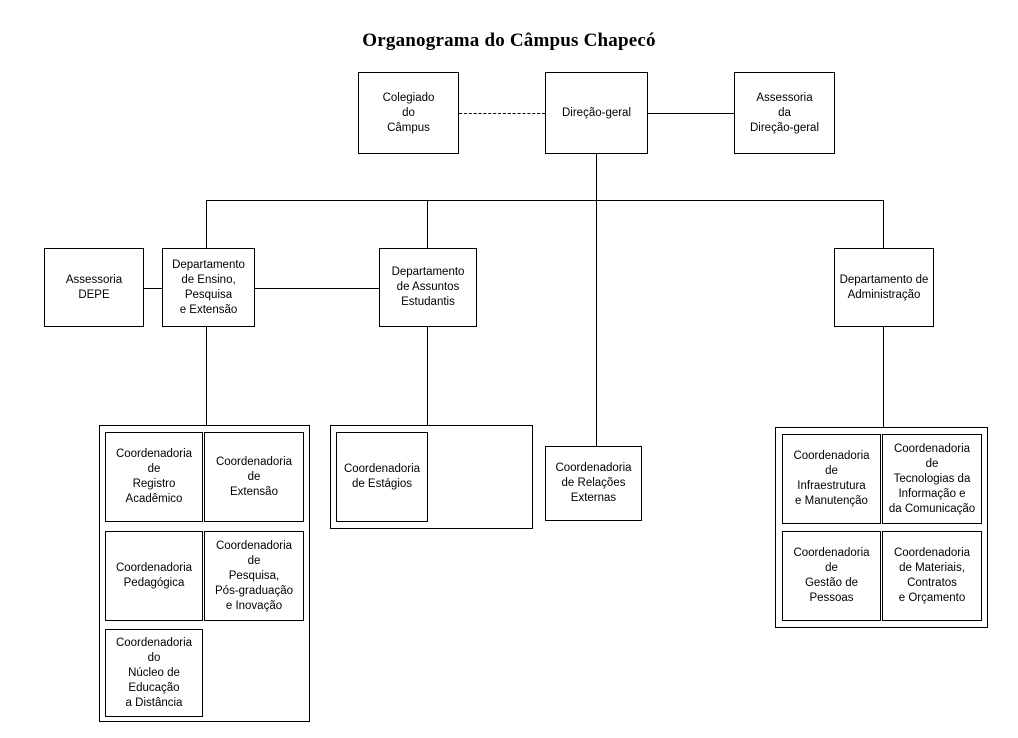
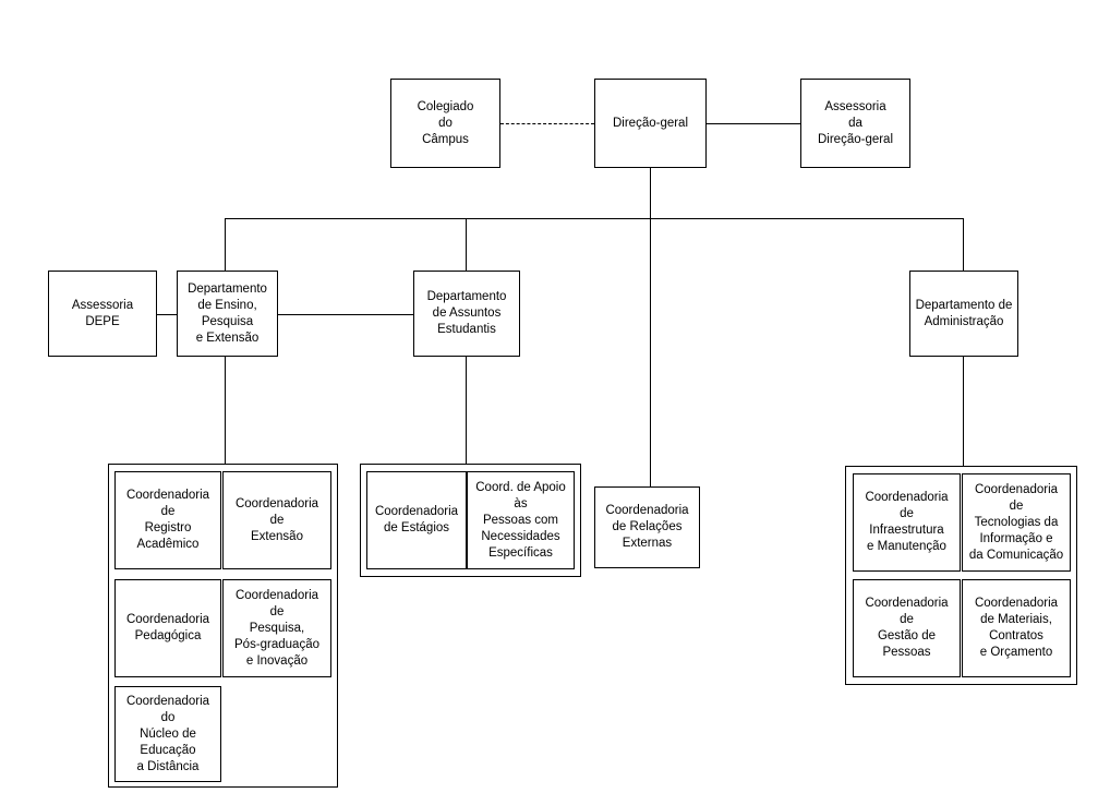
- Organograma do Câmpus Chapecó
  Colegiado
  do
  Câmpus
  Direção-geral
  Assessoria
  da
  Direção-geral
  Assessoria
  DEPE
  Departamento
  de Ensino,
  Pesquisa
  e Extensão
  Departamento
  de Assuntos
  Estudantis
  Departamento de
  Administração
  Coordenadoria de
  Registro
  Acadêmico
  Coordenadoria de
  Extensão
  Coordenadoria
  Pedagógica
  Coordenadoria de
  Pesquisa,
  Pós-graduação
  e Inovação
  Coordenadoria do
  Núcleo de
  Educação
  a Distância
  Coordenadoria
  de Estágios
+ Coord. de Apoio às
+ Pessoas com
+ Necessidades
+ Específicas
  Coordenadoria
  de Relações
  Externas
  Coordenadoria de
  Infraestrutura
  e Manutenção
  Coordenadoria de
  Tecnologias da
  Informação e
  da Comunicação
  Coordenadoria de
  Gestão de
  Pessoas
  Coordenadoria
  de Materiais,
  Contratos
  e Orçamento
